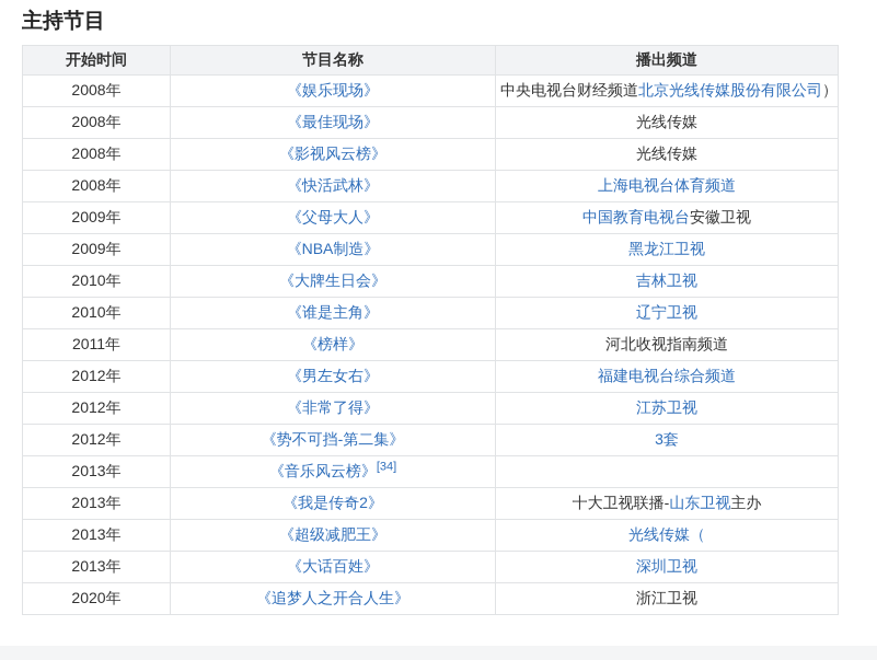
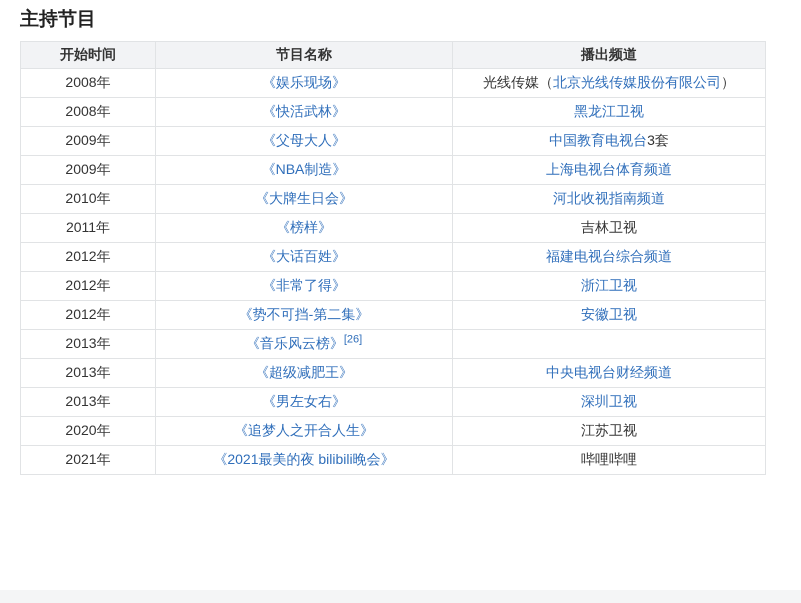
  主持节目
  开始时间	节目名称	播出频道
- 2008年	《娱乐现场》	中央电视台财经频道北京光线传媒股份有限公司）
+ 2008年	《娱乐现场》	光线传媒（北京光线传媒股份有限公司）
- 2008年	《最佳现场》	光线传媒
- 2008年	《影视风云榜》	光线传媒
- 2008年	《快活武林》	上海电视台体育频道
+ 2008年	《快活武林》	黑龙江卫视
- 2009年	《父母大人》	中国教育电视台安徽卫视
+ 2009年	《父母大人》	中国教育电视台3套
- 2009年	《NBA制造》	黑龙江卫视
+ 2009年	《NBA制造》	上海电视台体育频道
- 2010年	《大牌生日会》	吉林卫视
+ 2010年	《大牌生日会》	河北收视指南频道
- 2010年	《谁是主角》	辽宁卫视
- 2011年	《榜样》	河北收视指南频道
+ 2011年	《榜样》	吉林卫视
- 2012年	《男左女右》	福建电视台综合频道
+ 2012年	《大话百姓》	福建电视台综合频道
- 2012年	《非常了得》	江苏卫视
+ 2012年	《非常了得》	浙江卫视
- 2012年	《势不可挡-第二集》	3套
+ 2012年	《势不可挡-第二集》	安徽卫视
- 2013年	《音乐风云榜》[34]
+ 2013年	《音乐风云榜》[26]
- 2013年	《我是传奇2》	十大卫视联播-山东卫视主办
- 2013年	《超级减肥王》	光线传媒（
+ 2013年	《超级减肥王》	中央电视台财经频道
- 2013年	《大话百姓》	深圳卫视
+ 2013年	《男左女右》	深圳卫视
- 2020年	《追梦人之开合人生》	浙江卫视
+ 2020年	《追梦人之开合人生》	江苏卫视
+ 2021年	《2021最美的夜 bilibili晚会》	哔哩哔哩
